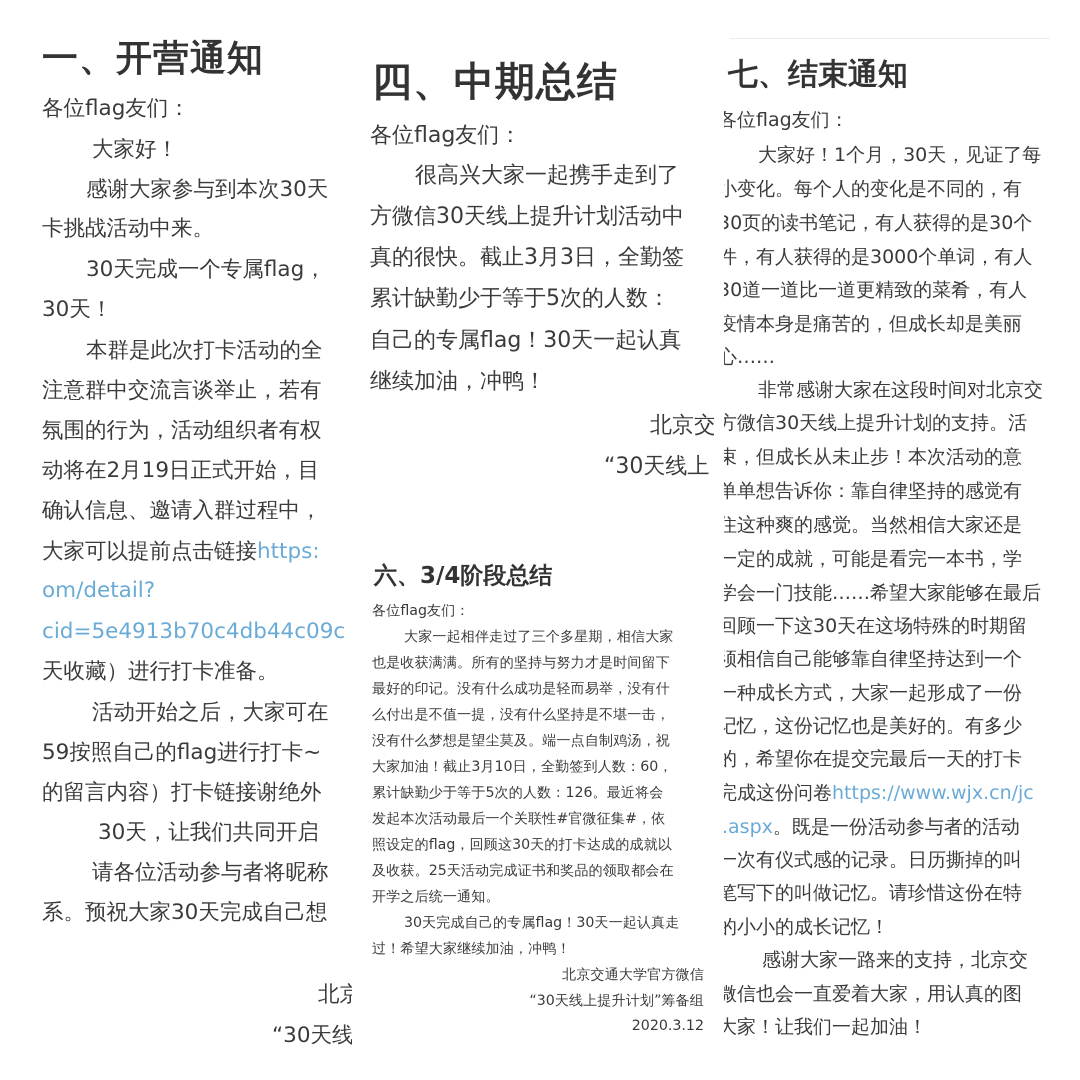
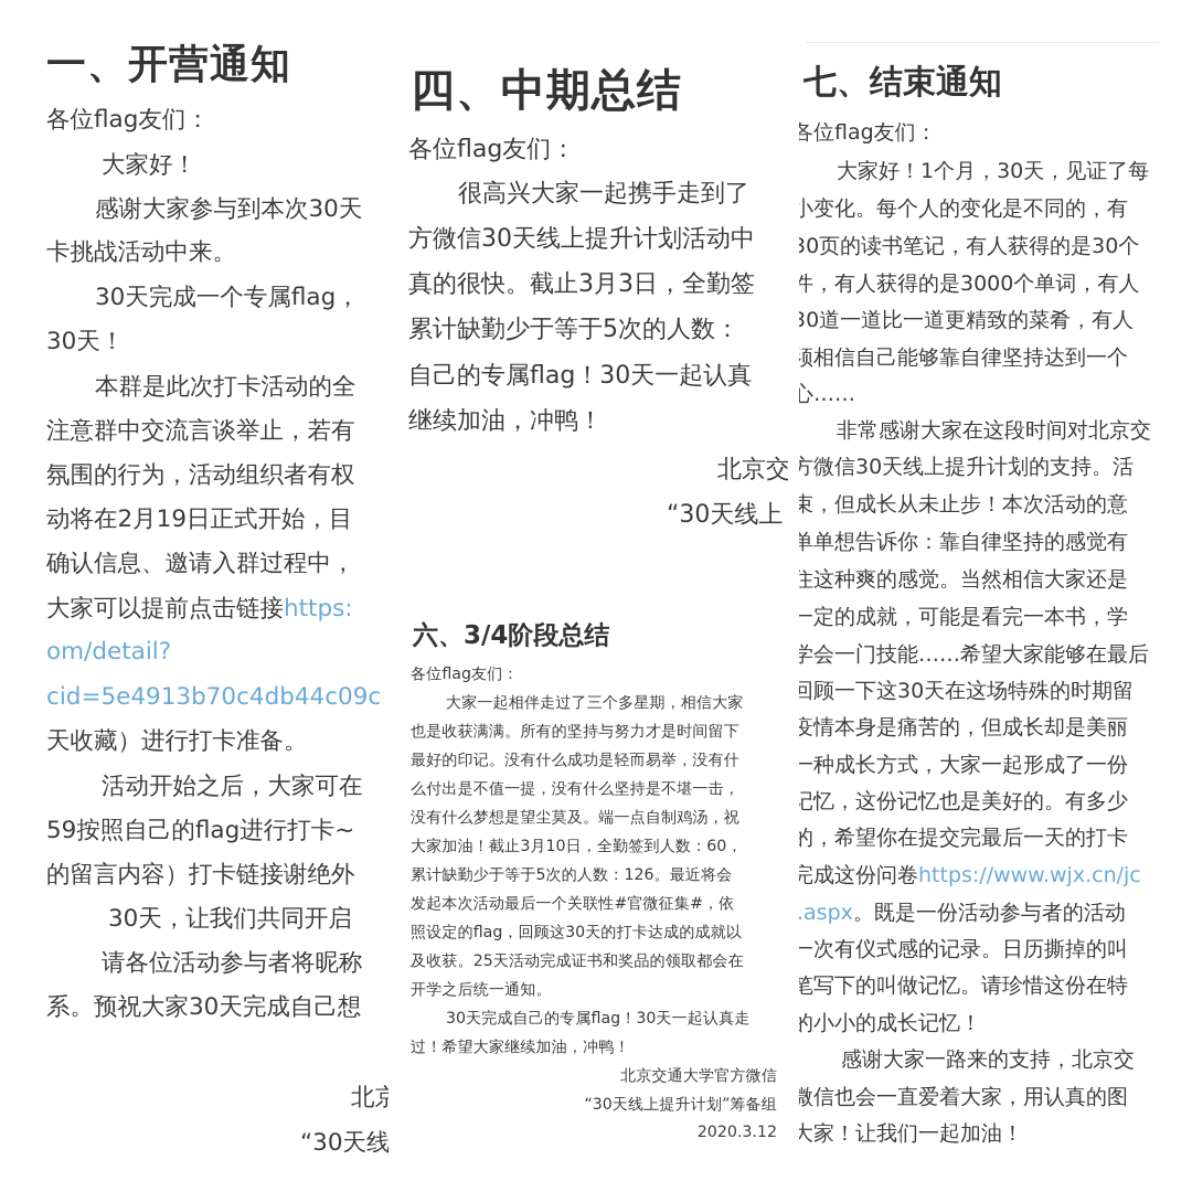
  一、开营通知
  各位flag友们：
  大家好！
  感谢大家参与到本次30天
  卡挑战活动中来。
  30天完成一个专属flag，
  30天！
  本群是此次打卡活动的全
  注意群中交流言谈举止，若有
  氛围的行为，活动组织者有权
  动将在2月19日正式开始，目
  确认信息、邀请入群过程中，
  大家可以提前点击链接https:
  om/detail?
  cid=5e4913b70c4db44c09c
  天收藏）进行打卡准备。
  活动开始之后，大家可在
  59按照自己的flag进行打卡~
  的留言内容）打卡链接谢绝外
  30天，让我们共同开启
  请各位活动参与者将昵称
  系。预祝大家30天完成自己想
  北京
  “30天线
  四、中期总结
  各位flag友们：
  很高兴大家一起携手走到了
  方微信30天线上提升计划活动中
  真的很快。截止3月3日，全勤签
  累计缺勤少于等于5次的人数：
  自己的专属flag！30天一起认真
  继续加油，冲鸭！
  北京交
  “30天线上
  六、3/4阶段总结
  各位flag友们：
  大家一起相伴走过了三个多星期，相信大家
  也是收获满满。所有的坚持与努力才是时间留下
  最好的印记。没有什么成功是轻而易举，没有什
  么付出是不值一提，没有什么坚持是不堪一击，
  没有什么梦想是望尘莫及。端一点自制鸡汤，祝
  大家加油！截止3月10日，全勤签到人数：60，
  累计缺勤少于等于5次的人数：126。最近将会
  发起本次活动最后一个关联性#官微征集#，依
  照设定的flag，回顾这30天的打卡达成的成就以
  及收获。25天活动完成证书和奖品的领取都会在
  开学之后统一通知。
  30天完成自己的专属flag！30天一起认真走
  过！希望大家继续加油，冲鸭！
  北京交通大学官方微信
  “30天线上提升计划”筹备组
  2020.3.12
  七、结束通知
  各位flag友们：
  大家好！1个月，30天，见证了每
  小变化。每个人的变化是不同的，有
  30页的读书笔记，有人获得的是30个
  件，有人获得的是3000个单词，有人
  30道一道比一道更精致的菜肴，有人
- 疫情本身是痛苦的，但成长却是美丽
+ 须相信自己能够靠自律坚持达到一个
  心……
  非常感谢大家在这段时间对北京交
  方微信30天线上提升计划的支持。活
  束，但成长从未止步！本次活动的意
  单单想告诉你：靠自律坚持的感觉有
  住这种爽的感觉。当然相信大家还是
  一定的成就，可能是看完一本书，学
  学会一门技能……希望大家能够在最后
  回顾一下这30天在这场特殊的时期留
- 须相信自己能够靠自律坚持达到一个
+ 疫情本身是痛苦的，但成长却是美丽
  一种成长方式，大家一起形成了一份
  记忆，这份记忆也是美好的。有多少
  的，希望你在提交完最后一天的打卡
  完成这份问卷https://www.wjx.cn/jc
  .aspx。既是一份活动参与者的活动
  一次有仪式感的记录。日历撕掉的叫
  笔写下的叫做记忆。请珍惜这份在特
  的小小的成长记忆！
  感谢大家一路来的支持，北京交
  微信也会一直爱着大家，用认真的图
  大家！让我们一起加油！
